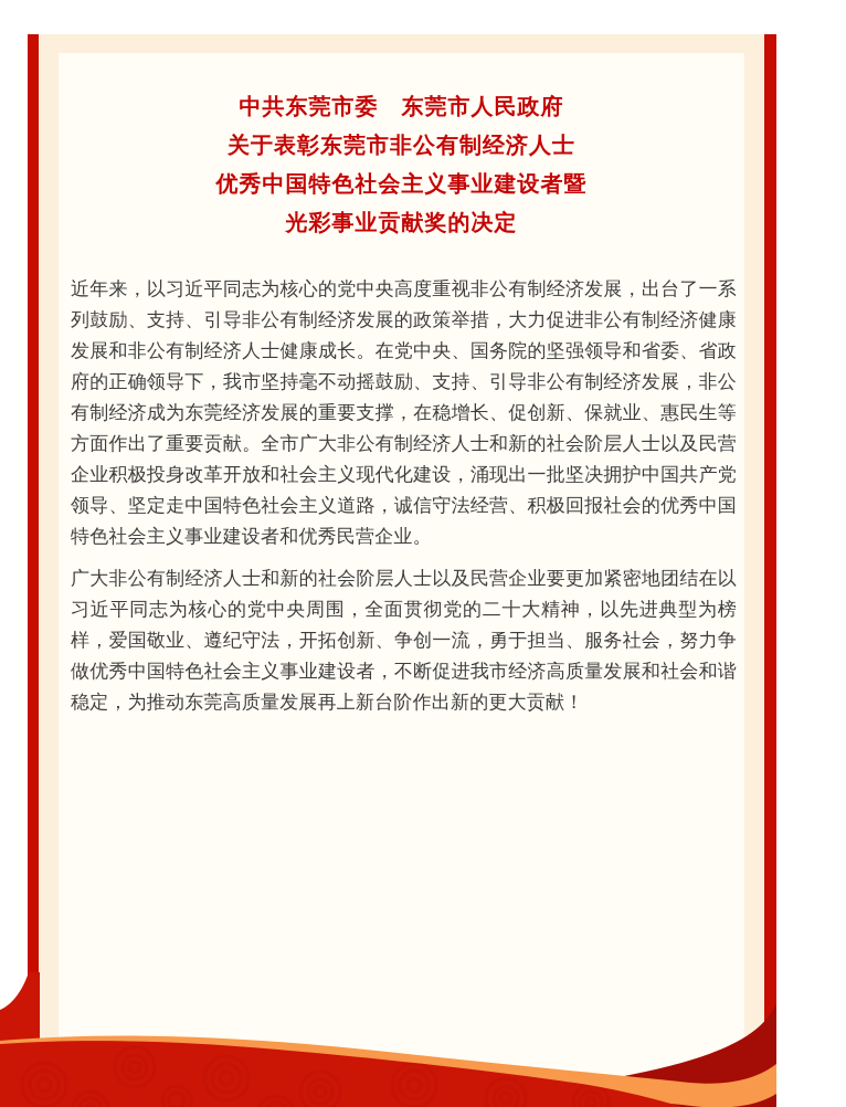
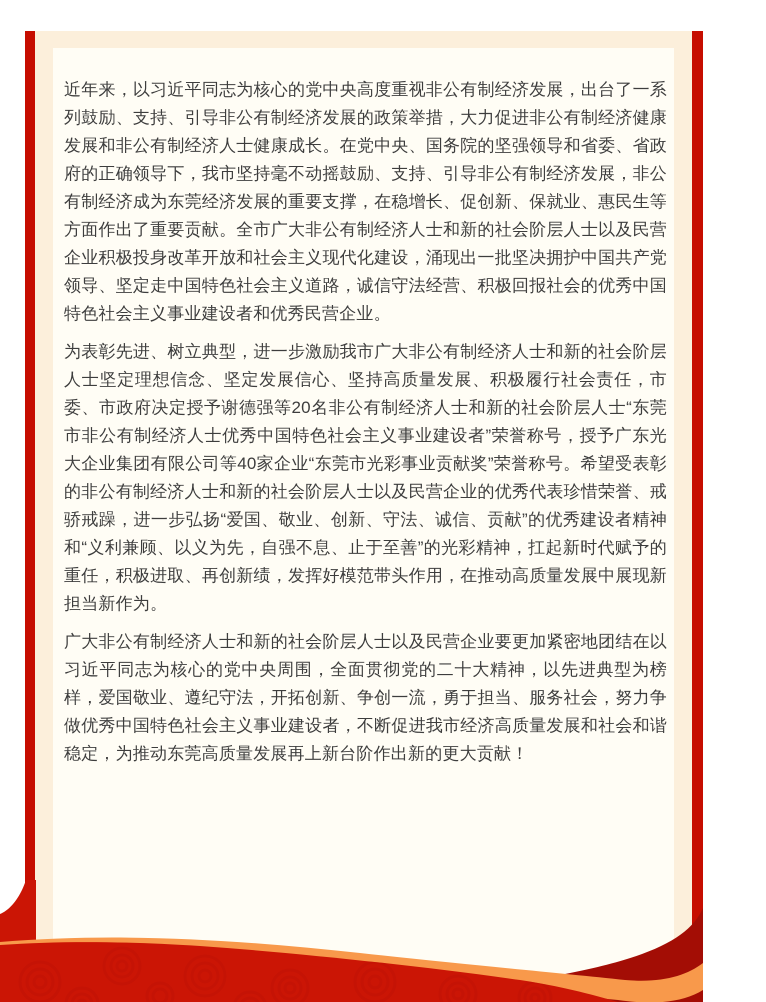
- 中共东莞市委 东莞市人民政府
- 关于表彰东莞市非公有制经济人士
- 优秀中国特色社会主义事业建设者暨
- 光彩事业贡献奖的决定
  近年来，以习近平同志为核心的党中央高度重视非公有制经济发展，出台了一系列鼓励、支持、引导非公有制经济发展的政策举措，大力促进非公有制经济健康发展和非公有制经济人士健康成长。在党中央、国务院的坚强领导和省委、省政府的正确领导下，我市坚持毫不动摇鼓励、支持、引导非公有制经济发展，非公有制经济成为东莞经济发展的重要支撑，在稳增长、促创新、保就业、惠民生等方面作出了重要贡献。全市广大非公有制经济人士和新的社会阶层人士以及民营企业积极投身改革开放和社会主义现代化建设，涌现出一批坚决拥护中国共产党领导、坚定走中国特色社会主义道路，诚信守法经营、积极回报社会的优秀中国特色社会主义事业建设者和优秀民营企业。
+ 为表彰先进、树立典型，进一步激励我市广大非公有制经济人士和新的社会阶层人士坚定理想信念、坚定发展信心、坚持高质量发展、积极履行社会责任，市委、市政府决定授予谢德强等20名非公有制经济人士和新的社会阶层人士“东莞市非公有制经济人士优秀中国特色社会主义事业建设者”荣誉称号，授予广东光大企业集团有限公司等40家企业“东莞市光彩事业贡献奖”荣誉称号。希望受表彰的非公有制经济人士和新的社会阶层人士以及民营企业的优秀代表珍惜荣誉、戒骄戒躁，进一步弘扬“爱国、敬业、创新、守法、诚信、贡献”的优秀建设者精神和“义利兼顾、以义为先，自强不息、止于至善”的光彩精神，扛起新时代赋予的重任，积极进取、再创新绩，发挥好模范带头作用，在推动高质量发展中展现新担当新作为。
  广大非公有制经济人士和新的社会阶层人士以及民营企业要更加紧密地团结在以习近平同志为核心的党中央周围，全面贯彻党的二十大精神，以先进典型为榜样，爱国敬业、遵纪守法，开拓创新、争创一流，勇于担当、服务社会，努力争做优秀中国特色社会主义事业建设者，不断促进我市经济高质量发展和社会和谐稳定，为推动东莞高质量发展再上新台阶作出新的更大贡献！
